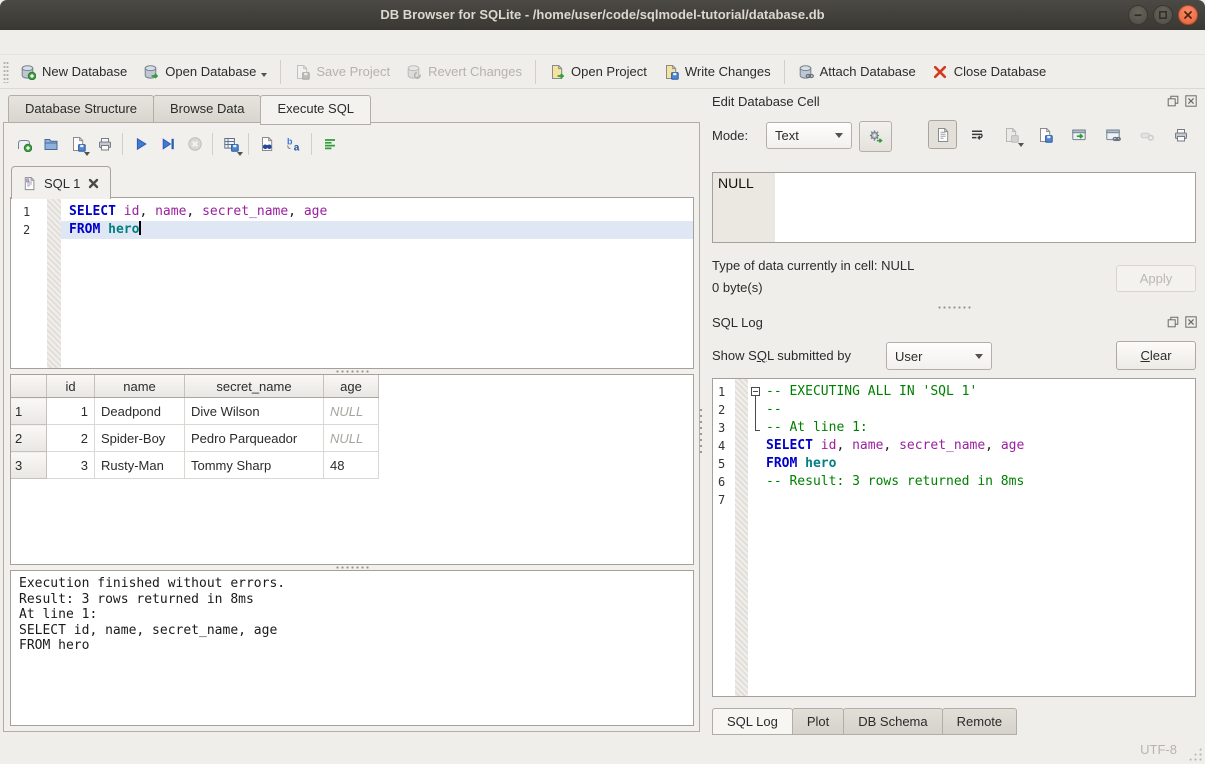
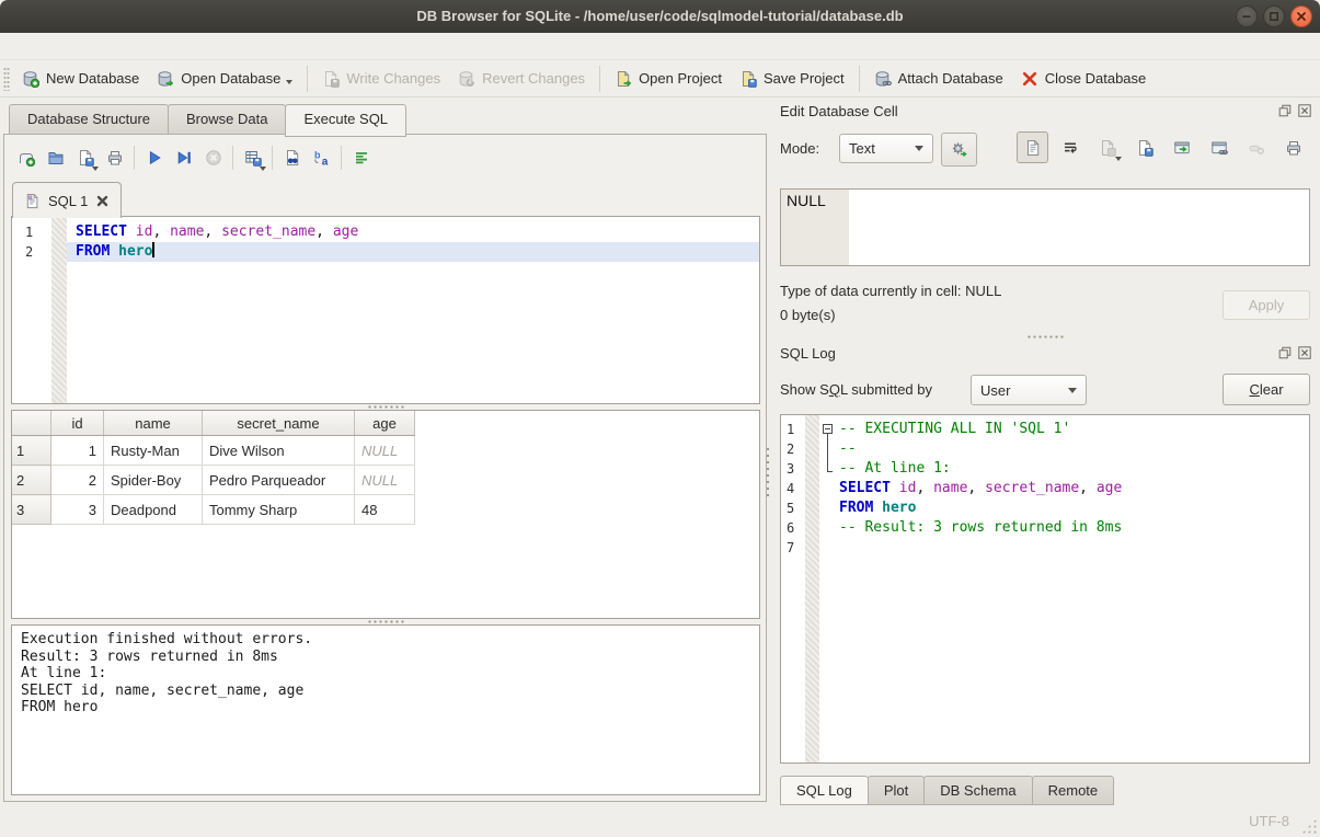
  DB Browser for SQLite - /home/user/code/sqlmodel-tutorial/database.db
  New Database
  Open Database
- Save Project
+ Write Changes
  Revert Changes
  Open Project
- Write Changes
+ Save Project
  Attach Database
  Close Database
  Database Structure
  Browse Data
  Execute SQL
  b
  a
  SQL 1
  1
  SELECT id, name, secret_name, age
  2
  FROM hero
  	id	name	secret_name	age
- 1	1	Deadpond	Dive Wilson	NULL
+ 1	1	Rusty-Man	Dive Wilson	NULL
  2	2	Spider-Boy	Pedro Parqueador	NULL
- 3	3	Rusty-Man	Tommy Sharp	48
+ 3	3	Deadpond	Tommy Sharp	48
  Execution finished without errors.
  Result: 3 rows returned in 8ms
  At line 1:
  SELECT id, name, secret_name, age
  FROM hero
  Edit Database Cell
  Mode:
  Text
  NULL
  Type of data currently in cell: NULL
  0 byte(s)
  Apply
  SQL Log
  Show SQL submitted by
  User
  C
  lear
  1
  -- EXECUTING ALL IN 'SQL 1'
  2
  --
  3
  -- At line 1:
  4
  SELECT id, name, secret_name, age
  5
  FROM hero
  6
  -- Result: 3 rows returned in 8ms
  7
  SQL Log
  Plot
  DB Schema
  Remote
  UTF-8
